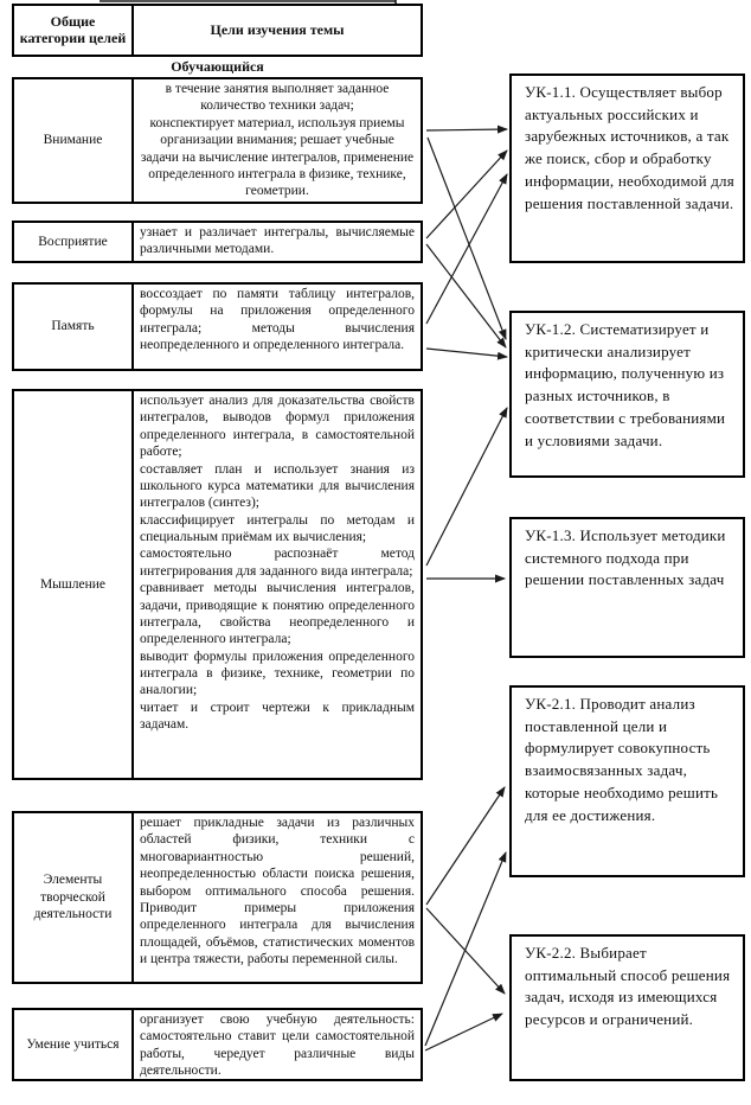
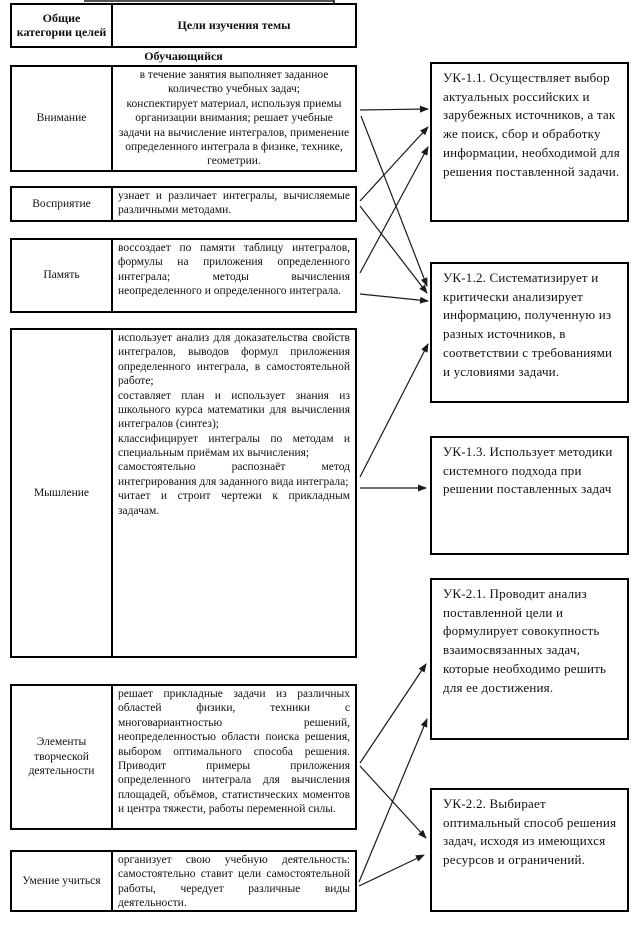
  Общие категории целей
  Цели изучения темы
  Обучающийся
  Внимание
- в течение занятия выполняет заданное количество техники задач;
+ в течение занятия выполняет заданное количество учебных задач;
  конспектирует материал, используя приемы организации внимания; решает учебные задачи на вычисление интегралов, применение определенного интеграла в физике, технике, геометрии.
  Восприятие
  узнает и различает интегралы, вычисляемые различными методами.
  Память
  воссоздает по памяти таблицу интегралов, формулы на приложения определенного интеграла; методы вычисления неопределенного и определенного интеграла.
  Мышление
  использует анализ для доказательства свойств интегралов, выводов формул приложения определенного интеграла, в самостоятельной работе;
  составляет план и использует знания из школьного курса математики для вычисления интегралов (синтез);
  классифицирует интегралы по методам и специальным приёмам их вычисления;
  самостоятельно распознаёт метод интегрирования для заданного вида интеграла;
- сравнивает методы вычисления интегралов, задачи, приводящие к понятию определенного интеграла, свойства неопределенного и определенного интеграла;
- выводит формулы приложения определенного интеграла в физике, технике, геометрии по аналогии;
  читает и строит чертежи к прикладным задачам.
  Элементы творческой деятельности
  решает прикладные задачи из различных областей физики, техники с многовариантностью решений, неопределенностью области поиска решения, выбором оптимального способа решения. Приводит примеры приложения определенного интеграла для вычисления площадей, объёмов, статистических моментов и центра тяжести, работы переменной силы.
  Умение учиться
  организует свою учебную деятельность: самостоятельно ставит цели самостоятельной работы, чередует различные виды деятельности.
  УК-1.1. Осуществляет выбор актуальных российских и зарубежных источников, а так же поиск, сбор и обработку информации, необходимой для решения поставленной задачи.
  УК-1.2. Систематизирует и критически анализирует информацию, полученную из разных источников, в соответствии с требованиями и условиями задачи.
  УК-1.3. Использует методики системного подхода при решении поставленных задач
  УК-2.1. Проводит анализ поставленной цели и формулирует совокупность взаимосвязанных задач, которые необходимо решить для ее достижения.
  УК-2.2. Выбирает оптимальный способ решения задач, исходя из имеющихся ресурсов и ограничений.
